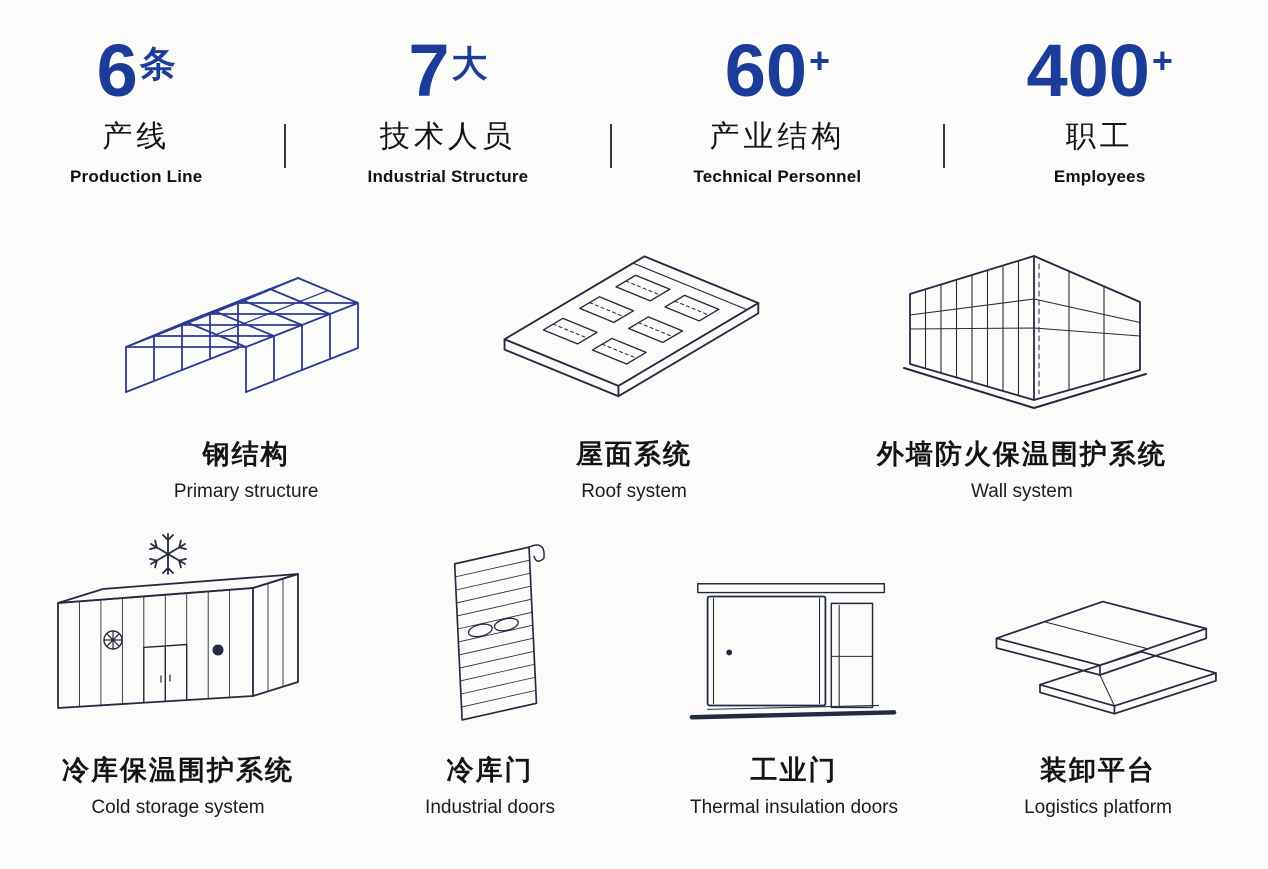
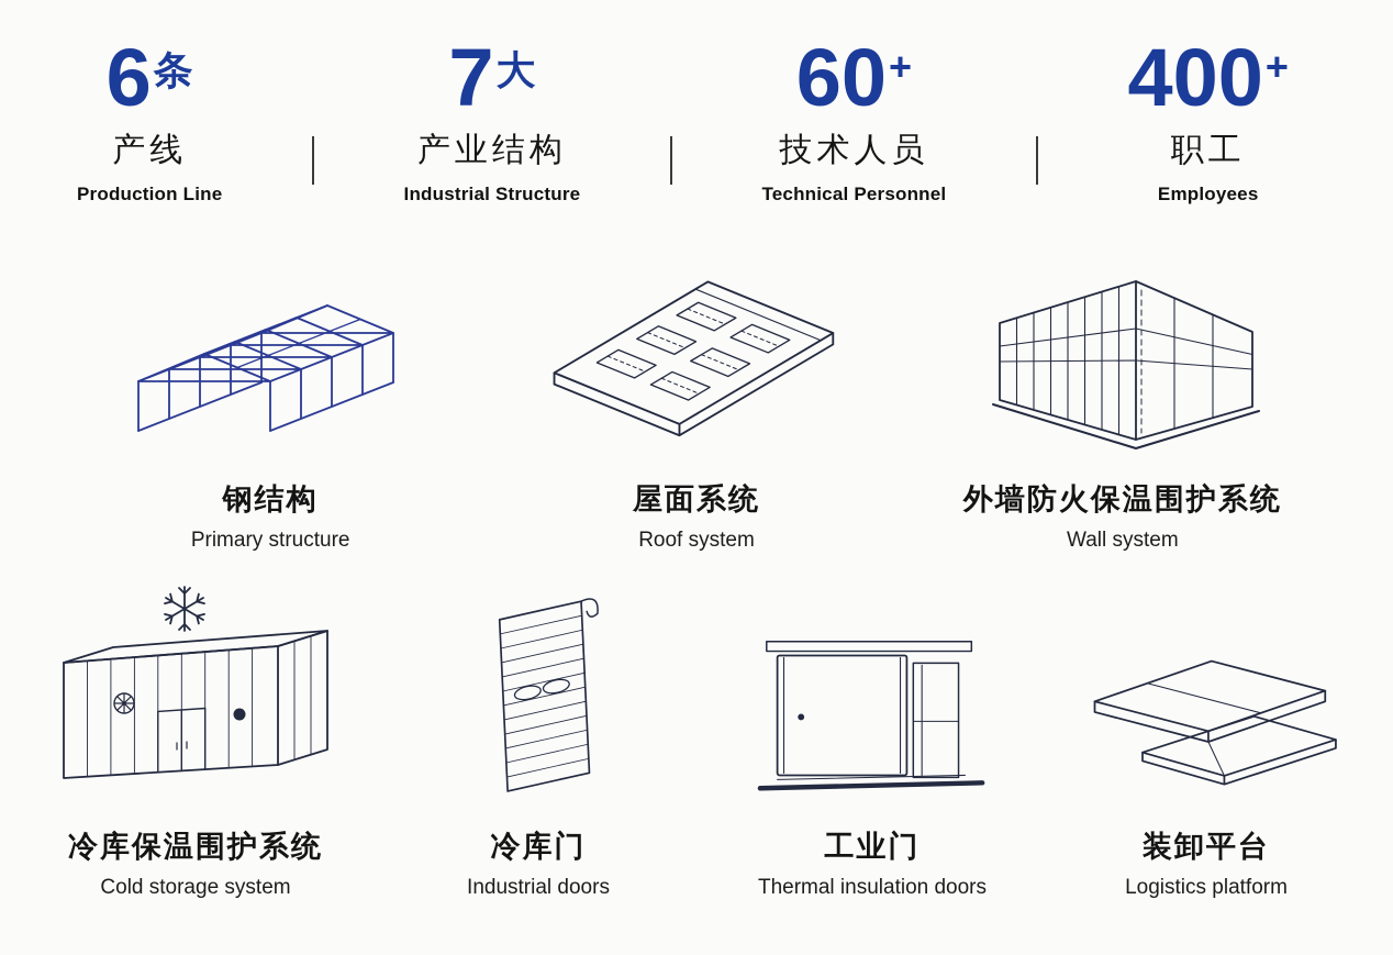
  6
  条
  产线
  Production Line
  7
  大
- 技术人员
+ 产业结构
  Industrial Structure
  60
  +
- 产业结构
+ 技术人员
  Technical Personnel
  400
  +
  职工
  Employees
  钢结构
  Primary structure
  屋面系统
  Roof system
  外墙防火保温围护系统
  Wall system
  冷库保温围护系统
  Cold storage system
  冷库门
  Industrial doors
  工业门
  Thermal insulation doors
  装卸平台
  Logistics platform
